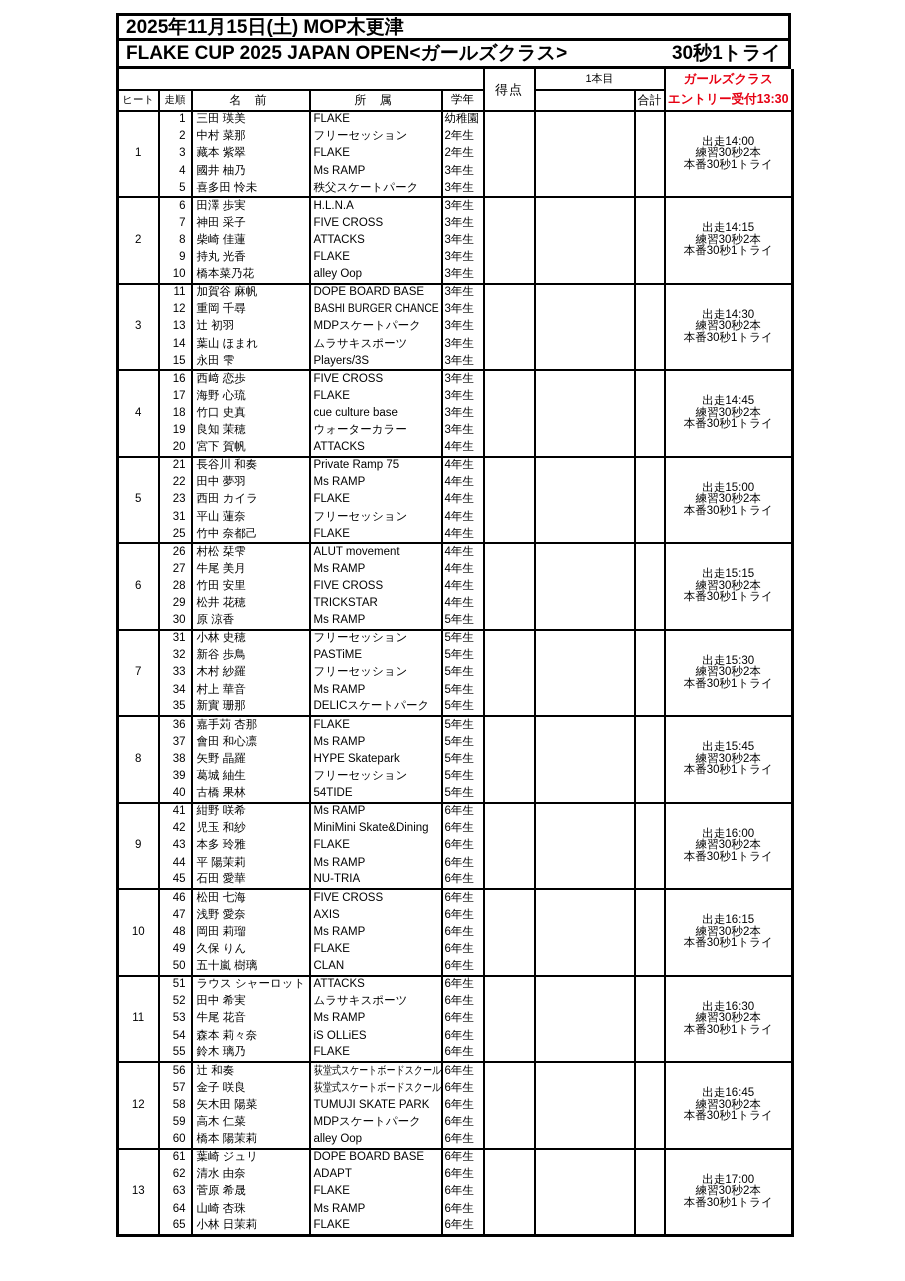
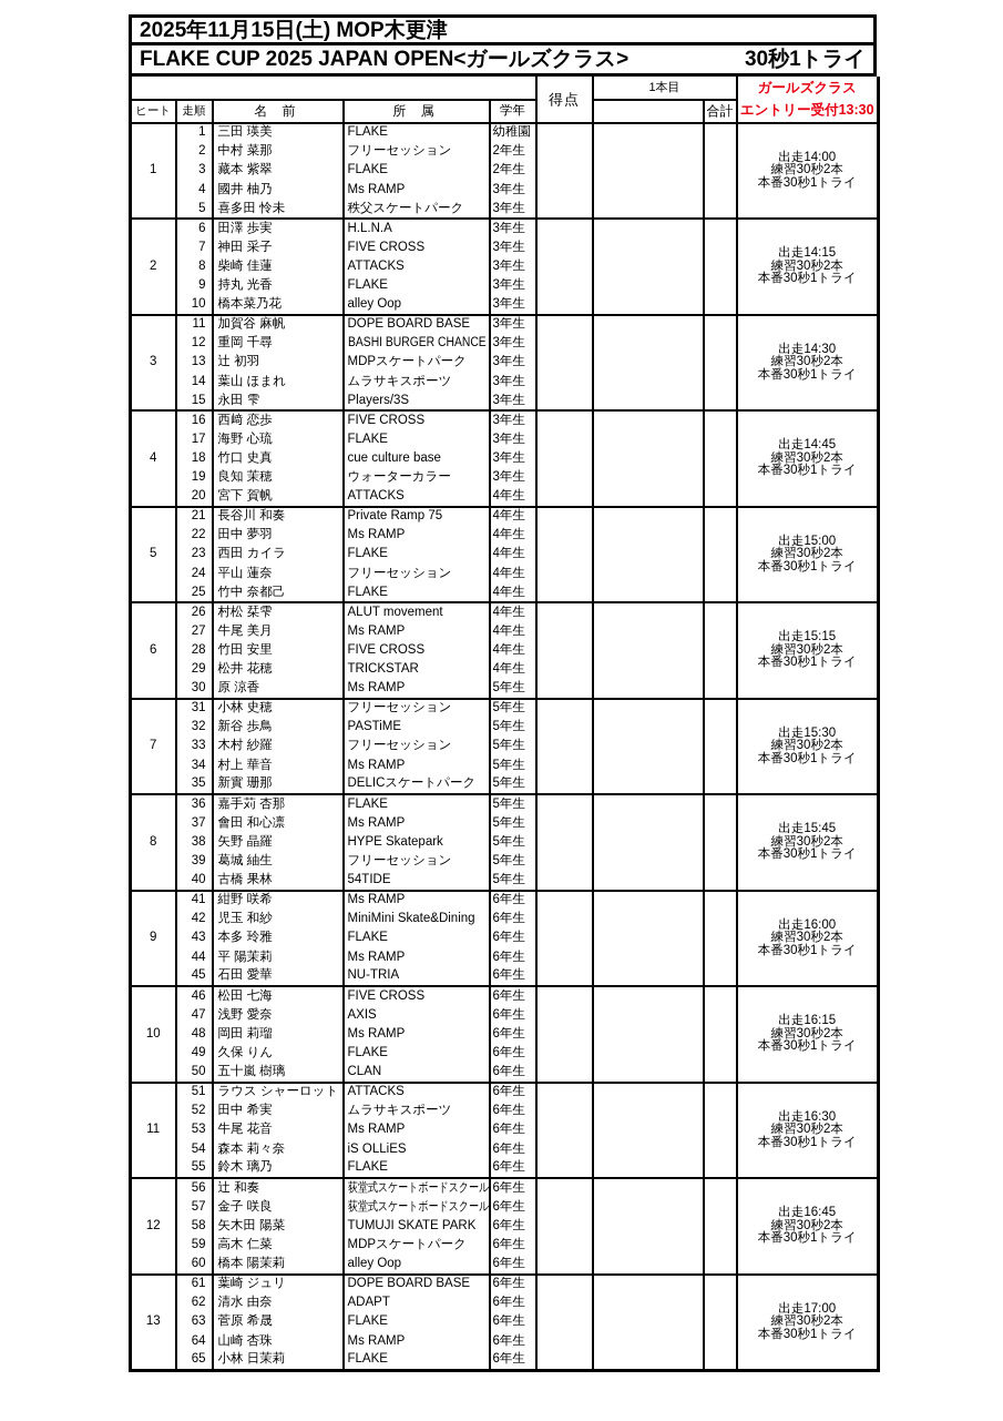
  2025年11月15日(土) MOP木更津
  FLAKE CUP 2025 JAPAN OPEN<ガールズクラス>
  30秒1トライ
  	得点	1本目	ガールズクラス エントリー受付13:30
  ヒート	走順	名 前	所 属	学年		合計
  1	1	三田 瑛美	FLAKE	幼稚園				出走14:00練習30秒2本本番30秒1トライ
  2	中村 菜那	フリーセッション	2年生
  3	藏本 紫翠	FLAKE	2年生
  4	國井 柚乃	Ms RAMP	3年生
  5	喜多田 怜未	秩父スケートパーク	3年生
  2	6	田澤 歩実	H.L.N.A	3年生				出走14:15練習30秒2本本番30秒1トライ
  7	神田 采子	FIVE CROSS	3年生
  8	柴崎 佳蓮	ATTACKS	3年生
  9	持丸 光香	FLAKE	3年生
  10	橋本菜乃花	alley Oop	3年生
  3	11	加賀谷 麻帆	DOPE BOARD BASE	3年生				出走14:30練習30秒2本本番30秒1トライ
  12	重岡 千尋	BASHI BURGER CHANCE	3年生
  13	辻 初羽	MDPスケートパーク	3年生
  14	葉山 ほまれ	ムラサキスポーツ	3年生
  15	永田 雫	Players/3S	3年生
  4	16	西﨑 恋歩	FIVE CROSS	3年生				出走14:45練習30秒2本本番30秒1トライ
  17	海野 心琉	FLAKE	3年生
  18	竹口 史真	cue culture base	3年生
  19	良知 茉穂	ウォーターカラー	3年生
  20	宮下 賀帆	ATTACKS	4年生
  5	21	長谷川 和奏	Private Ramp 75	4年生				出走15:00練習30秒2本本番30秒1トライ
  22	田中 夢羽	Ms RAMP	4年生
  23	西田 カイラ	FLAKE	4年生
- 31	平山 蓮奈	フリーセッション	4年生
+ 24	平山 蓮奈	フリーセッション	4年生
  25	竹中 奈都己	FLAKE	4年生
  6	26	村松 栞雫	ALUT movement	4年生				出走15:15練習30秒2本本番30秒1トライ
  27	牛尾 美月	Ms RAMP	4年生
  28	竹田 安里	FIVE CROSS	4年生
  29	松井 花穂	TRICKSTAR	4年生
  30	原 涼香	Ms RAMP	5年生
  7	31	小林 史穂	フリーセッション	5年生				出走15:30練習30秒2本本番30秒1トライ
  32	新谷 歩鳥	PASTiME	5年生
  33	木村 紗羅	フリーセッション	5年生
  34	村上 華音	Ms RAMP	5年生
  35	新實 珊那	DELICスケートパーク	5年生
  8	36	嘉手苅 杏那	FLAKE	5年生				出走15:45練習30秒2本本番30秒1トライ
  37	會田 和心凛	Ms RAMP	5年生
  38	矢野 晶羅	HYPE Skatepark	5年生
  39	葛城 紬生	フリーセッション	5年生
  40	古橋 果林	54TIDE	5年生
  9	41	紺野 咲希	Ms RAMP	6年生				出走16:00練習30秒2本本番30秒1トライ
  42	児玉 和紗	MiniMini Skate&Dining	6年生
  43	本多 玲雅	FLAKE	6年生
  44	平 陽茉莉	Ms RAMP	6年生
  45	石田 愛華	NU-TRIA	6年生
  10	46	松田 七海	FIVE CROSS	6年生				出走16:15練習30秒2本本番30秒1トライ
  47	浅野 愛奈	AXIS	6年生
  48	岡田 莉瑠	Ms RAMP	6年生
  49	久保 りん	FLAKE	6年生
  50	五十嵐 樹璃	CLAN	6年生
  11	51	ラウス シャーロット	ATTACKS	6年生				出走16:30練習30秒2本本番30秒1トライ
  52	田中 希実	ムラサキスポーツ	6年生
  53	牛尾 花音	Ms RAMP	6年生
  54	森本 莉々奈	iS OLLiES	6年生
  55	鈴木 璃乃	FLAKE	6年生
  12	56	辻 和奏	荻堂式スケートボードスクール	6年生				出走16:45練習30秒2本本番30秒1トライ
  57	金子 咲良	荻堂式スケートボードスクール	6年生
  58	矢木田 陽菜	TUMUJI SKATE PARK	6年生
  59	高木 仁菜	MDPスケートパーク	6年生
  60	橋本 陽茉莉	alley Oop	6年生
  13	61	葉崎 ジュリ	DOPE BOARD BASE	6年生				出走17:00練習30秒2本本番30秒1トライ
  62	清水 由奈	ADAPT	6年生
  63	菅原 希晟	FLAKE	6年生
  64	山崎 杏珠	Ms RAMP	6年生
  65	小林 日茉莉	FLAKE	6年生
